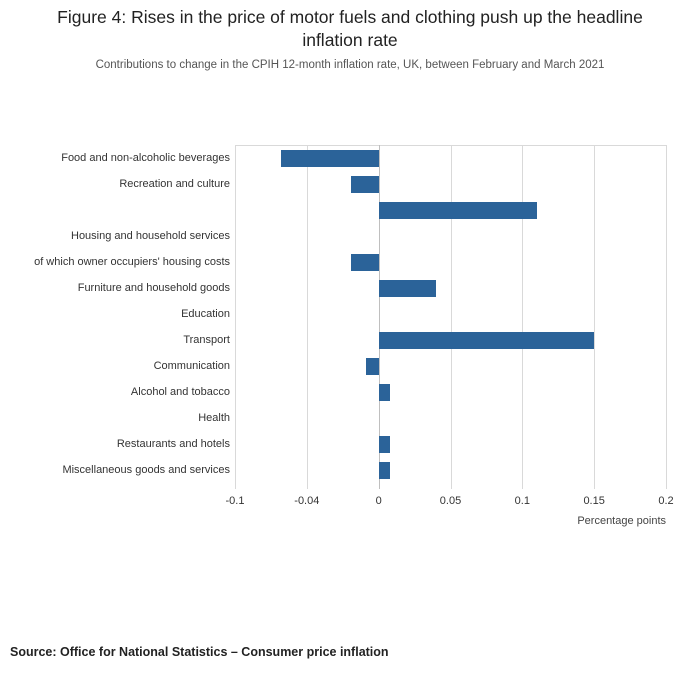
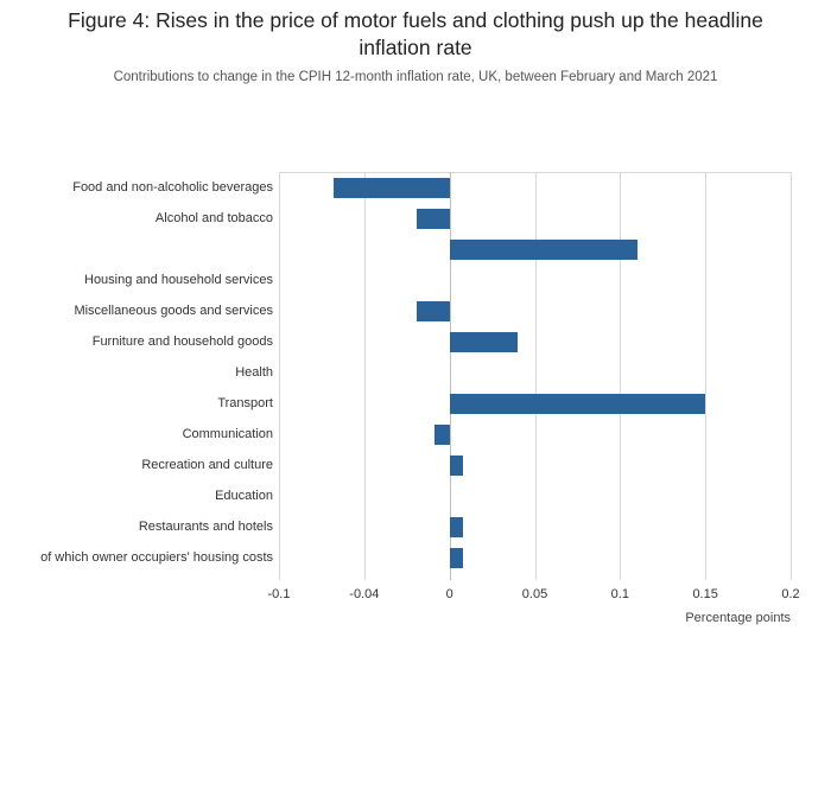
  Figure 4: Rises in the price of motor fuels and clothing push up the headline inflation rate
  Contributions to change in the CPIH 12-month inflation rate, UK, between February and March 2021
  Food and non-alcoholic beverages
- Recreation and culture
+ Alcohol and tobacco
  Housing and household services
- of which owner occupiers' housing costs
+ Miscellaneous goods and services
  Furniture and household goods
- Education
+ Health
  Transport
  Communication
- Alcohol and tobacco
+ Recreation and culture
- Health
+ Education
  Restaurants and hotels
- Miscellaneous goods and services
+ of which owner occupiers' housing costs
  Percentage points
  -0.1
  -0.04
  0
  0.05
  0.1
  0.15
  0.2
- Source: Office for National Statistics – Consumer price inflation
